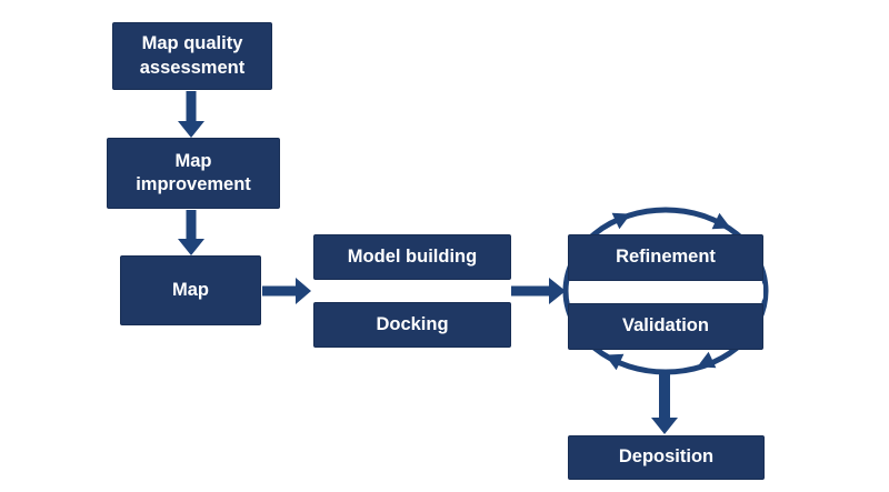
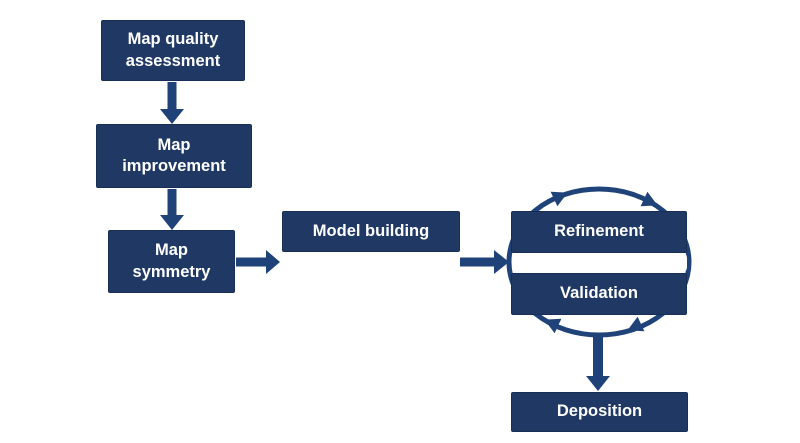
  Map quality
  assessment
  Map
  improvement
  Map
+ symmetry
  Model building
- Docking
  Refinement
  Validation
  Deposition
